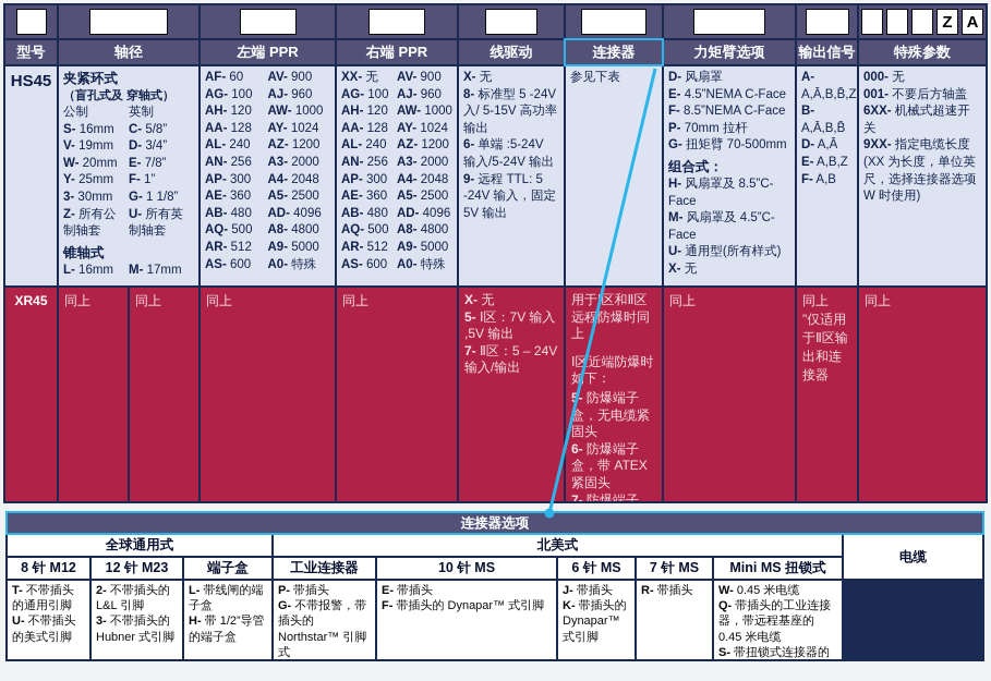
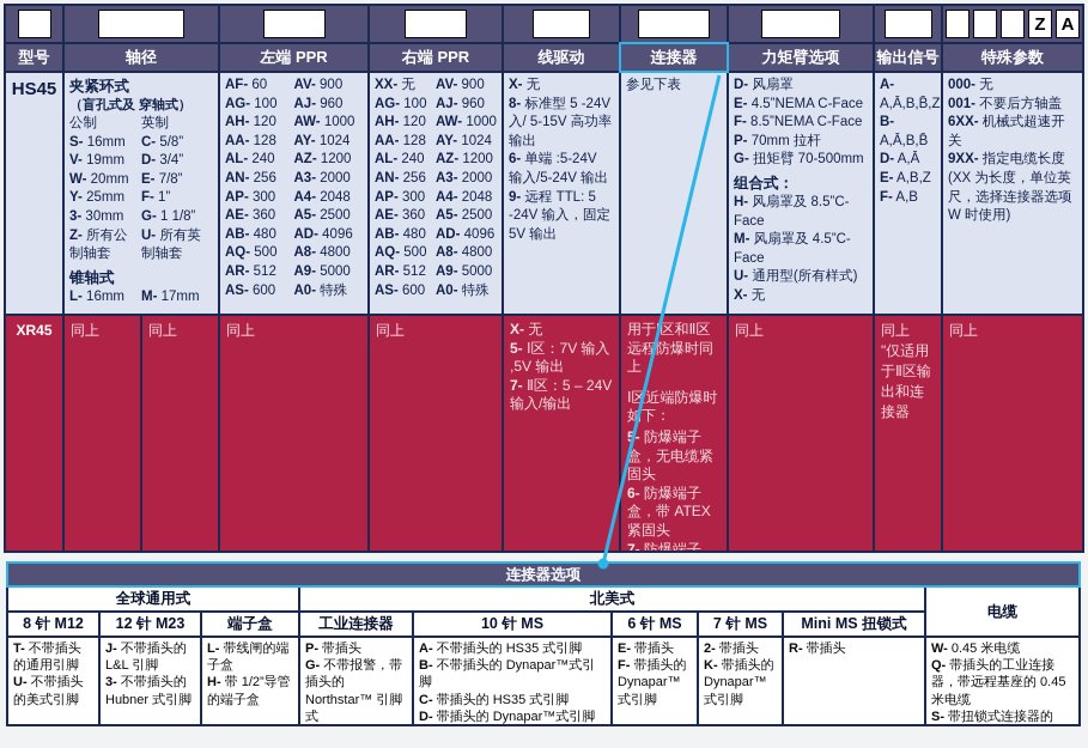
  Z
  A
  型号
  轴径
  左端 PPR
  右端 PPR
  线驱动
  连接器
  力矩臂选项
  输出信号
  特殊参数
  HS45
  夹紧环式
  （盲孔式及 穿轴式）
  公制
  S- 16mm
  V- 19mm
  W- 20mm
  Y- 25mm
  3- 30mm
  Z- 所有公制轴套
  英制
  C- 5/8”
  D- 3/4”
  E- 7/8”
  F- 1”
  G- 1 1/8”
  U- 所有英制轴套
  锥轴式
  L- 16mm
  M- 17mm
  AF- 60
  AG- 100
  AH- 120
  AA- 128
  AL- 240
  AN- 256
  AP- 300
  AE- 360
  AB- 480
  AQ- 500
  AR- 512
  AS- 600
  AV- 900
  AJ- 960
  AW- 1000
  AY- 1024
  AZ- 1200
  A3- 2000
  A4- 2048
  A5- 2500
  AD- 4096
  A8- 4800
  A9- 5000
  A0- 特殊
  XX- 无
  AG- 100
  AH- 120
  AA- 128
  AL- 240
  AN- 256
  AP- 300
  AE- 360
  AB- 480
  AQ- 500
  AR- 512
  AS- 600
  AV- 900
  AJ- 960
  AW- 1000
  AY- 1024
  AZ- 1200
  A3- 2000
  A4- 2048
  A5- 2500
  AD- 4096
  A8- 4800
  A9- 5000
  A0- 特殊
  X- 无
  8- 标准型 5 -24V 入/ 5-15V 高功率输出
  6- 单端 :5-24V 输入/5-24V 输出
  9- 远程 TTL: 5 -24V 输入，固定 5V 输出
  参见下表
  D- 风扇罩
  E- 4.5”NEMA C-Face
  F- 8.5”NEMA C-Face
  P- 70mm 拉杆
  G- 扭矩臂 70-500mm
  组合式：
  H- 风扇罩及 8.5”C-Face
  M- 风扇罩及 4.5”C-Face
  U- 通用型(所有样式)
  X- 无
  A- A,Ā,B,B̄,Z
  B- A,Ā,B,B̄
  D- A,Ā
  E- A,B,Z
  F- A,B
  000- 无
  001- 不要后方轴盖
  6XX- 机械式超速开关
  9XX- 指定电缆长度 (XX 为长度，单位英尺，选择连接器选项 W 时使用)
  XR45
  同上
  同上
  同上
  同上
  X- 无
  5- Ⅰ区：7V 输入 ,5V 输出
  7- Ⅱ区：5 – 24V 输入/输出
  用于区和Ⅱ区远程防爆时同上
  Ⅰ区近端防爆时如下：
  5- 防爆端子盒，无电缆紧固头
  6- 防爆端子盒，带 ATEX 紧固头
  同上
  同上
  "仅适用于Ⅱ区输出和连接器
  同上
  连接器选项
  全球通用式
  北美式
  电缆
  8 针 M12
  12 针 M23
  端子盒
  工业连接器
  10 针 MS
  6 针 MS
  7 针 MS
  Mini MS 扭锁式
  T- 不带插头的通用引脚
  U- 不带插头的美式引脚
- 2- 不带插头的 L&L 引脚
+ J- 不带插头的 L&L 引脚
  3- 不带插头的 Hubner 式引脚
  L- 带线闸的端子盒
  H- 带 1/2”导管的端子盒
  P- 带插头
  G- 不带报警，带插头的 Northstar™ 引脚式
+ A- 不带插头的 HS35 式引脚
+ B- 不带插头的 Dynapar™式引脚
+ C- 带插头的 HS35 式引脚
+ D- 带插头的 Dynapar™式引脚
  E- 带插头
  F- 带插头的 Dynapar™ 式引脚
- J- 带插头
+ 2- 带插头
  K- 带插头的 Dynapar™ 式引脚
  R- 带插头
  W- 0.45 米电缆
  Q- 带插头的工业连接器，带远程基座的 0.45 米电缆
